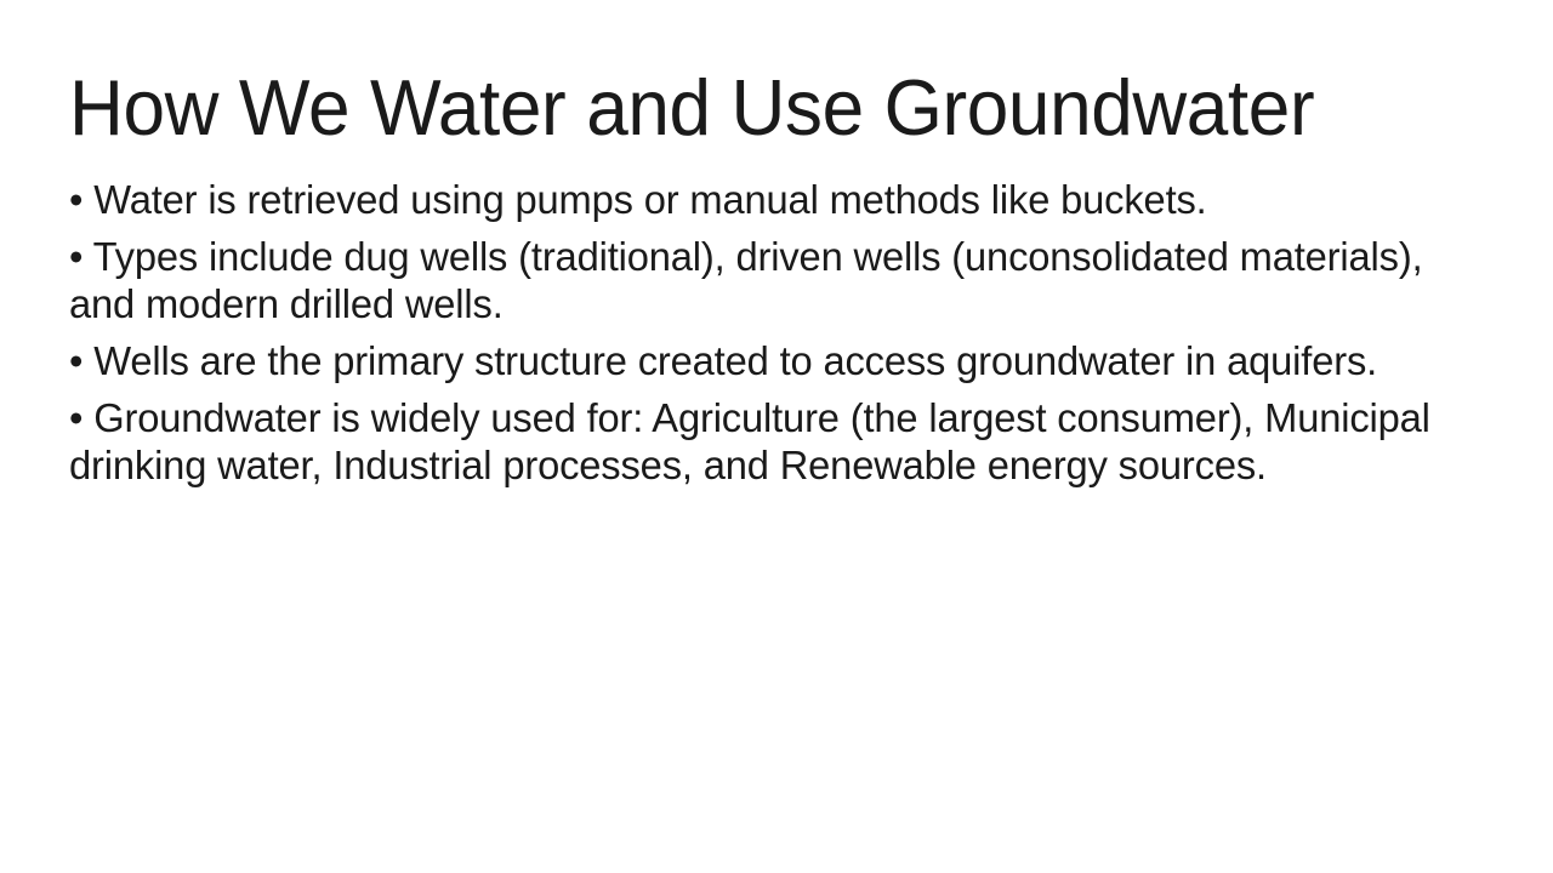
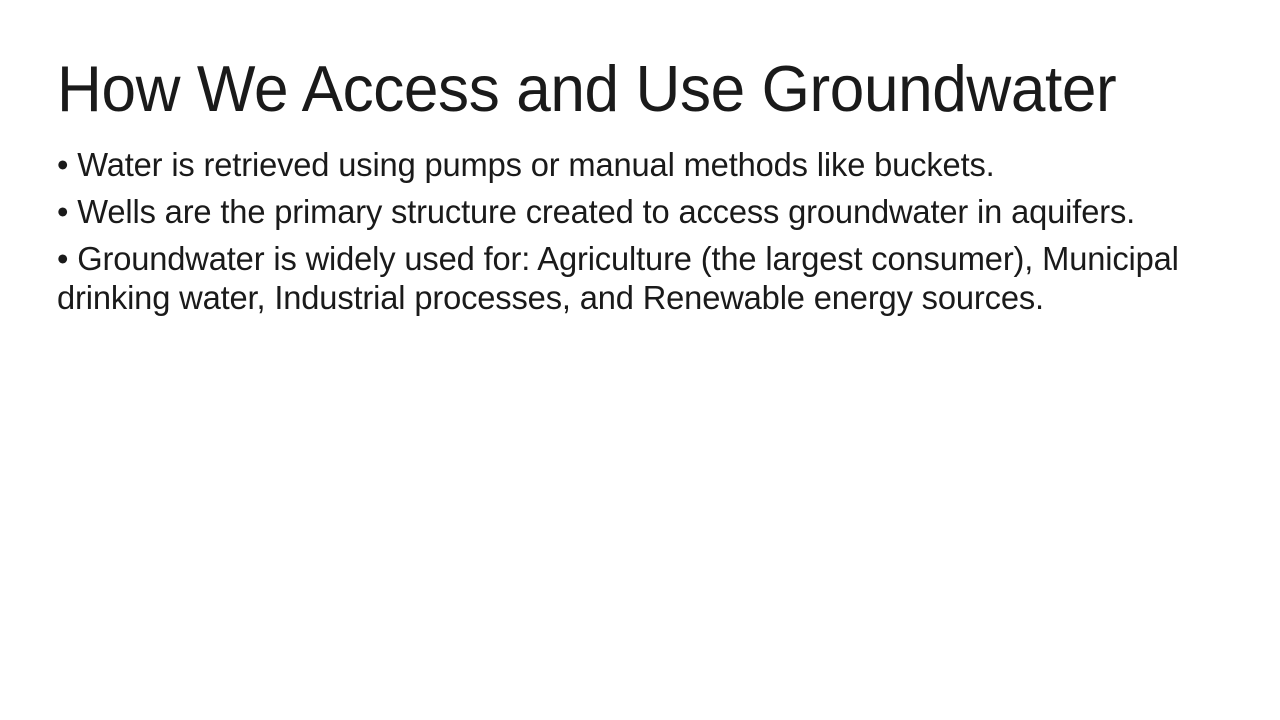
- How We Water and Use Groundwater
+ How We Access and Use Groundwater
  • Water is retrieved using pumps or manual methods like buckets.
- • Types include dug wells (traditional), driven wells (unconsolidated materials), and modern drilled wells.
  • Wells are the primary structure created to access groundwater in aquifers.
  • Groundwater is widely used for: Agriculture (the largest consumer), Municipal drinking water, Industrial processes, and Renewable energy sources.
